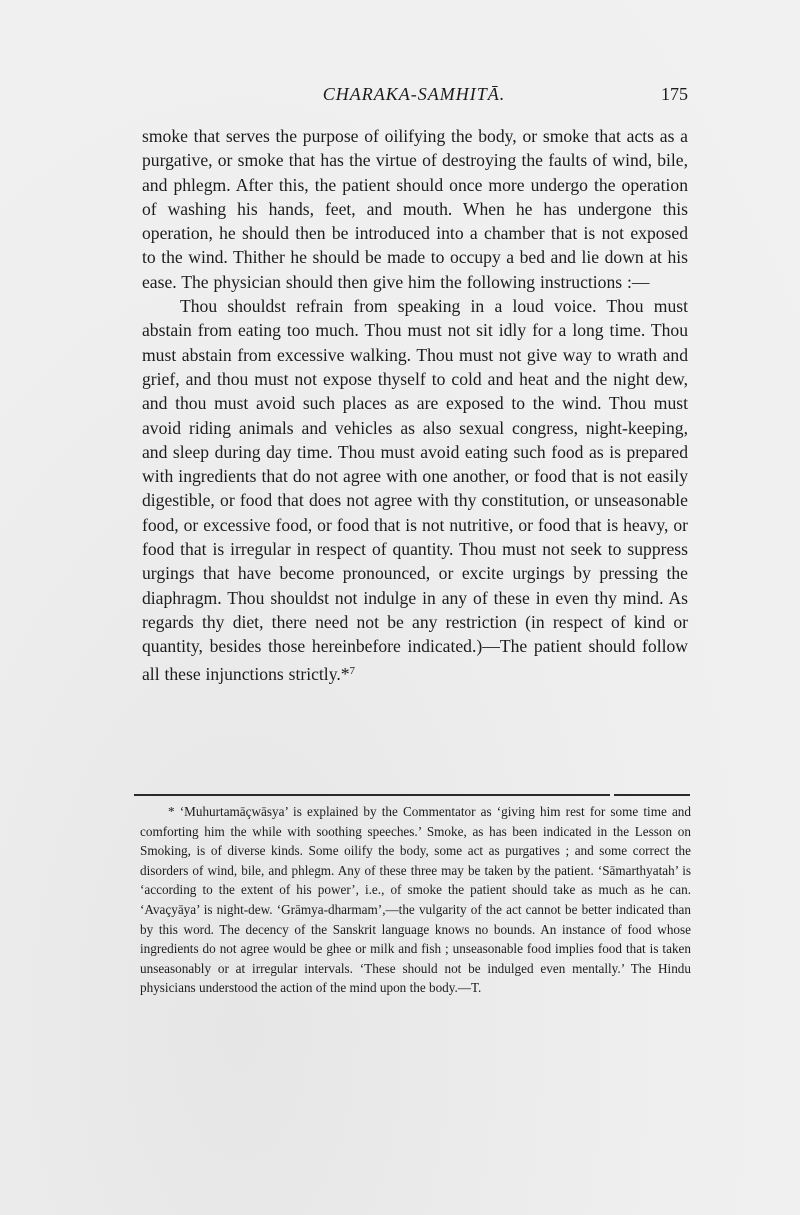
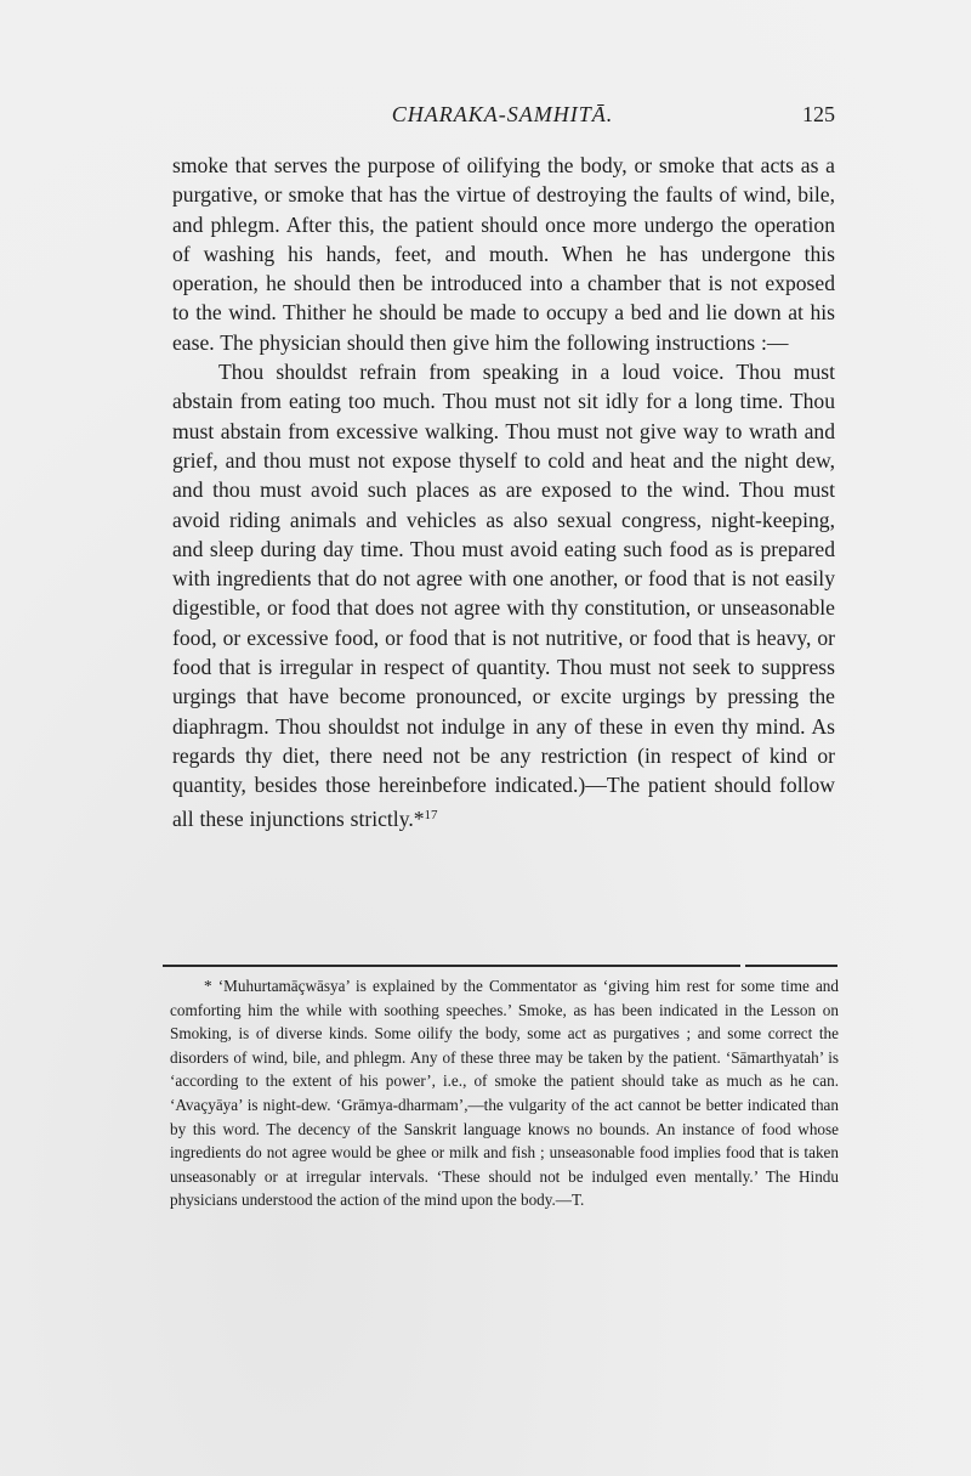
  CHARAKA-SAMHITĀ.
- 175
+ 125
  smoke that serves the purpose of oilifying the body, or smoke that acts as a purgative, or smoke that has the virtue of destroying the faults of wind, bile, and phlegm. After this, the patient should once more undergo the operation of washing his hands, feet, and mouth. When he has undergone this operation, he should then be introduced into a chamber that is not exposed to the wind. Thither he should be made to occupy a bed and lie down at his ease. The physician should then give him the following instructions :—
- Thou shouldst refrain from speaking in a loud voice. Thou must abstain from eating too much. Thou must not sit idly for a long time. Thou must abstain from excessive walking. Thou must not give way to wrath and grief, and thou must not expose thyself to cold and heat and the night dew, and thou must avoid such places as are exposed to the wind. Thou must avoid riding animals and vehicles as also sexual congress, night-keeping, and sleep during day time. Thou must avoid eating such food as is prepared with ingredients that do not agree with one another, or food that is not easily digestible, or food that does not agree with thy constitution, or unseasonable food, or excessive food, or food that is not nutritive, or food that is heavy, or food that is irregular in respect of quantity. Thou must not seek to suppress urgings that have become pronounced, or excite urgings by pressing the diaphragm. Thou shouldst not indulge in any of these in even thy mind. As regards thy diet, there need not be any restriction (in respect of kind or quantity, besides those hereinbefore indicated.)—The patient should follow all these injunctions strictly.*7
+ Thou shouldst refrain from speaking in a loud voice. Thou must abstain from eating too much. Thou must not sit idly for a long time. Thou must abstain from excessive walking. Thou must not give way to wrath and grief, and thou must not expose thyself to cold and heat and the night dew, and thou must avoid such places as are exposed to the wind. Thou must avoid riding animals and vehicles as also sexual congress, night-keeping, and sleep during day time. Thou must avoid eating such food as is prepared with ingredients that do not agree with one another, or food that is not easily digestible, or food that does not agree with thy constitution, or unseasonable food, or excessive food, or food that is not nutritive, or food that is heavy, or food that is irregular in respect of quantity. Thou must not seek to suppress urgings that have become pronounced, or excite urgings by pressing the diaphragm. Thou shouldst not indulge in any of these in even thy mind. As regards thy diet, there need not be any restriction (in respect of kind or quantity, besides those hereinbefore indicated.)—The patient should follow all these injunctions strictly.*17
  * ‘Muhurtamāçwāsya’ is explained by the Commentator as ‘giving him rest for some time and comforting him the while with soothing speeches.’ Smoke, as has been indicated in the Lesson on Smoking, is of diverse kinds. Some oilify the body, some act as purgatives ; and some correct the disorders of wind, bile, and phlegm. Any of these three may be taken by the patient. ‘Sāmarthyatah’ is ‘according to the extent of his power’, i.e., of smoke the patient should take as much as he can. ‘Avaçyāya’ is night-dew. ‘Grāmya-dharmam’,—the vulgarity of the act cannot be better indicated than by this word. The decency of the Sanskrit language knows no bounds. An instance of food whose ingredients do not agree would be ghee or milk and fish ; unseasonable food implies food that is taken unseasonably or at irregular intervals. ‘These should not be indulged even mentally.’ The Hindu physicians understood the action of the mind upon the body.—T.
